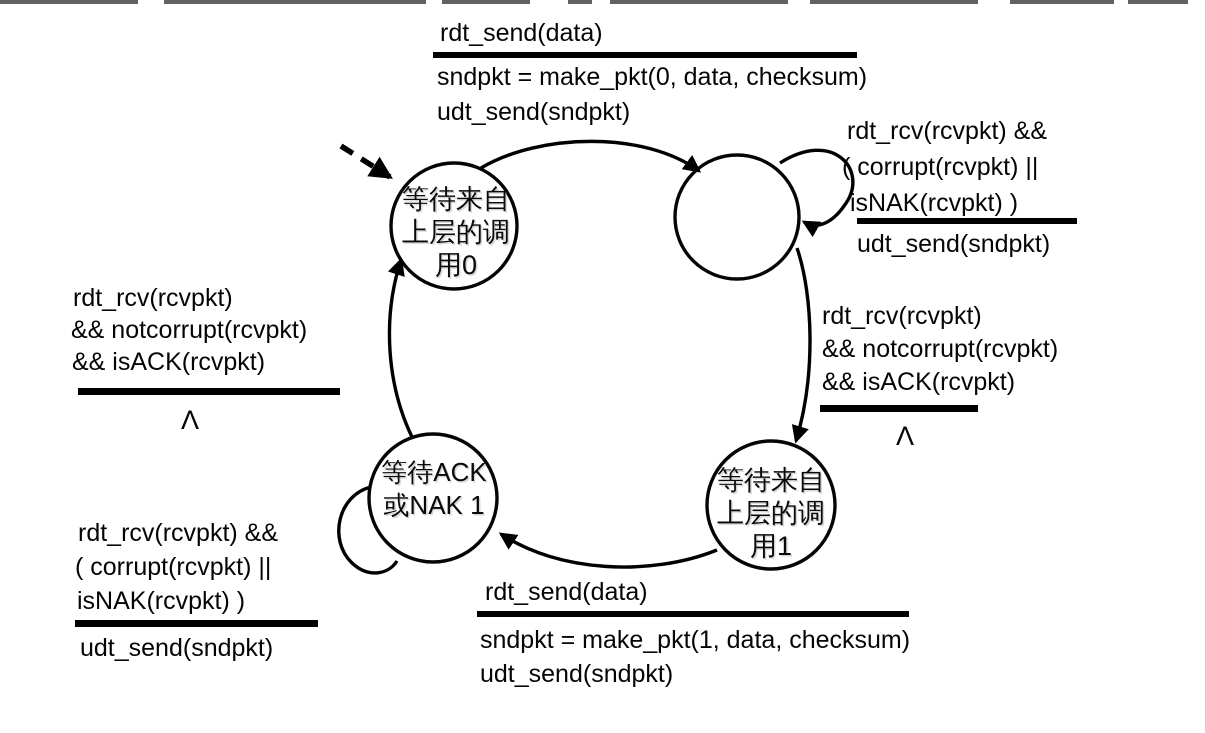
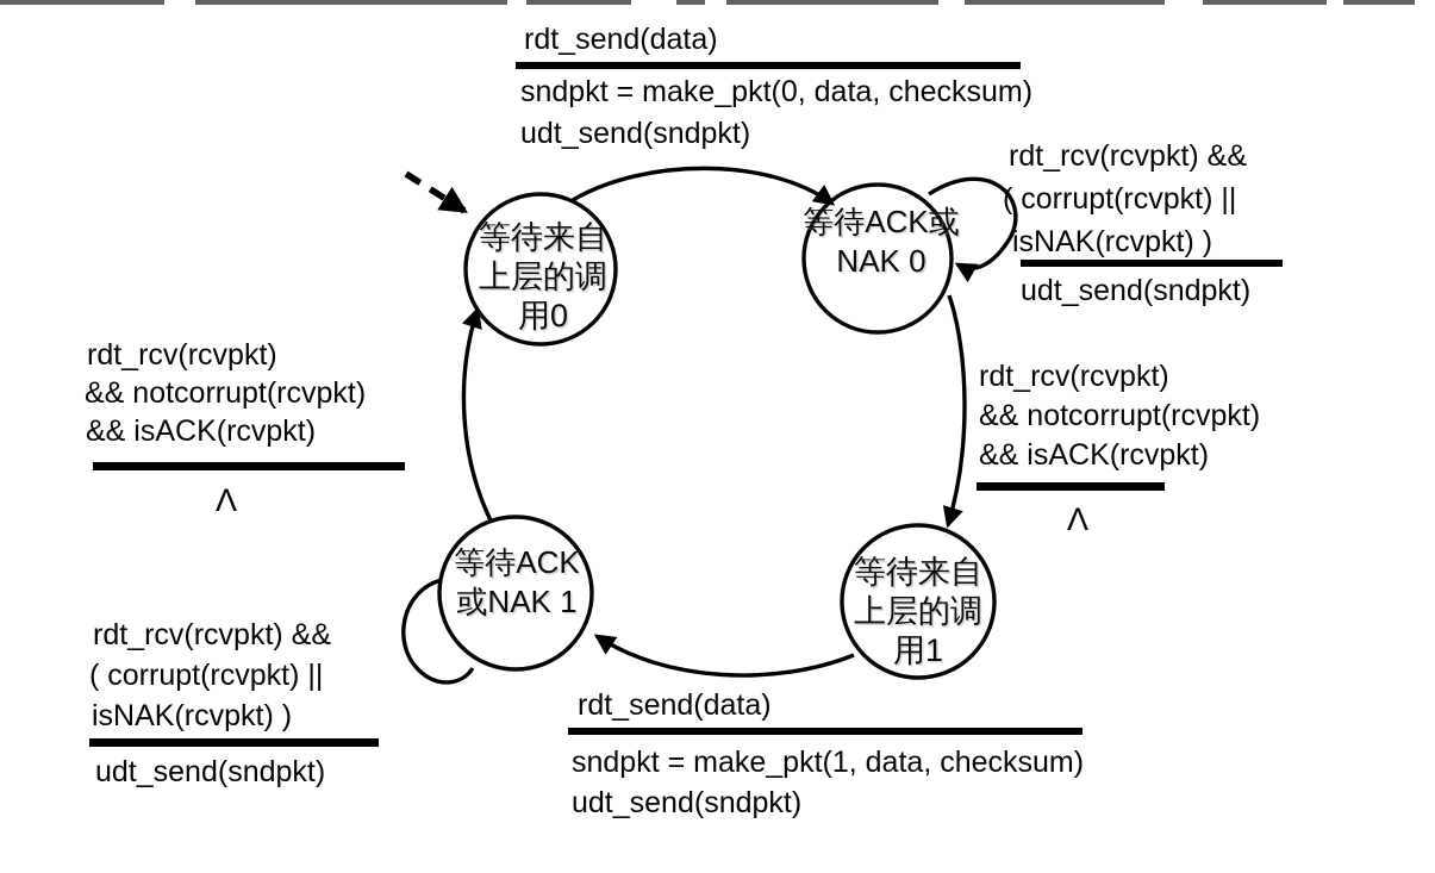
  等待来自
  上层的调
  用0
+ 等待ACK或
+ NAK 0
  等待来自
  上层的调
  用1
  等待ACK
  或NAK 1
  rdt_send(data)
  sndpkt = make_pkt(0, data, checksum)
  udt_send(sndpkt)
  rdt_rcv(rcvpkt) &&
  ( corrupt(rcvpkt) ||
  isNAK(rcvpkt) )
  udt_send(sndpkt)
  rdt_rcv(rcvpkt)
  && notcorrupt(rcvpkt)
  && isACK(rcvpkt)
  Λ
  rdt_rcv(rcvpkt)
  && notcorrupt(rcvpkt)
  && isACK(rcvpkt)
  Λ
  rdt_rcv(rcvpkt) &&
  ( corrupt(rcvpkt) ||
  isNAK(rcvpkt) )
  udt_send(sndpkt)
  rdt_send(data)
  sndpkt = make_pkt(1, data, checksum)
  udt_send(sndpkt)
